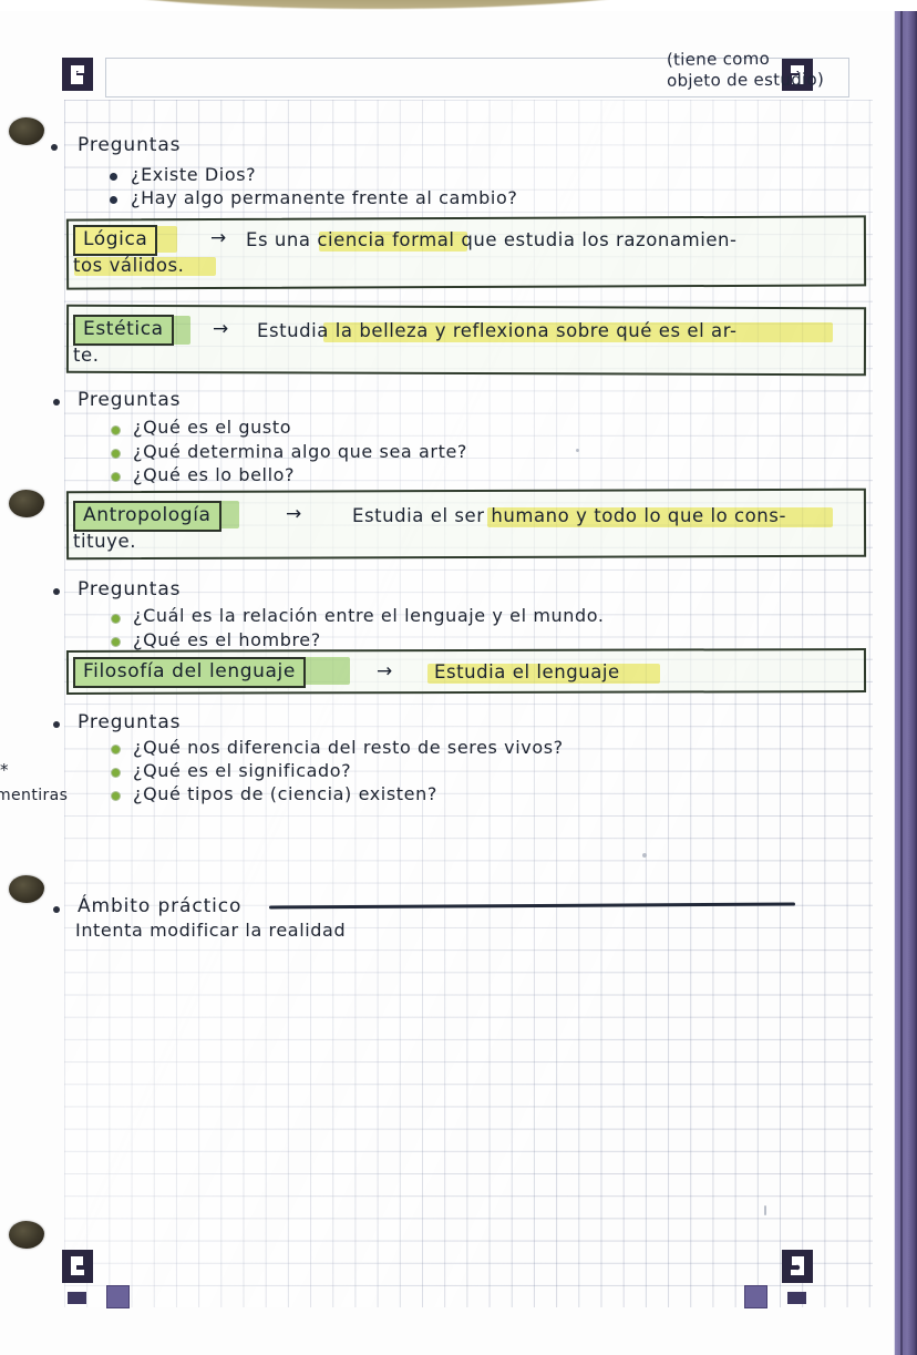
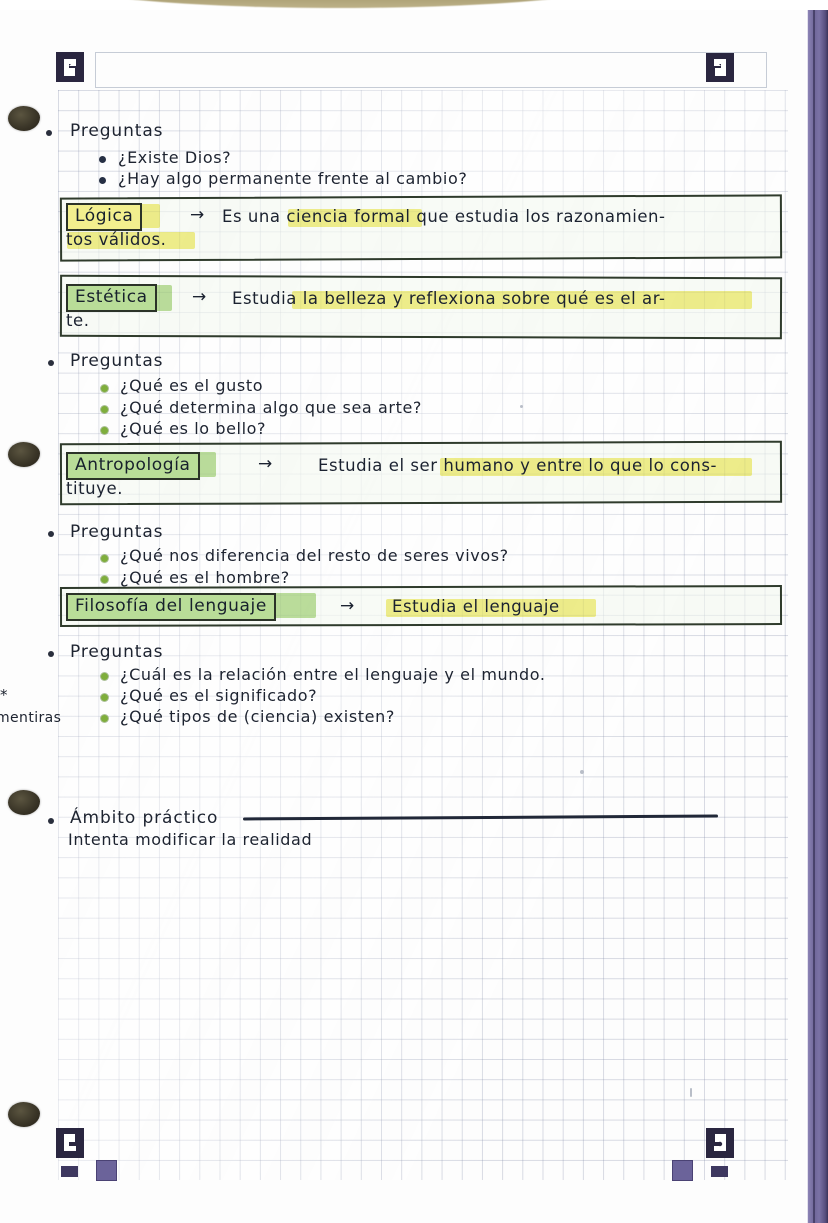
- (tiene como
- objeto de estudio)
  Preguntas
  ¿Existe Dios?
  ¿Hay algo permanente frente al cambio?
  Lógica
  →
  Es una ciencia formal que estudia los razonamien-
  tos válidos.
  Estética
  →
  Estudia la belleza y reflexiona sobre qué es el ar-
  te.
  Preguntas
  ¿Qué es el gusto
  ¿Qué determina algo que sea arte?
  ¿Qué es lo bello?
  Antropología
  →
- Estudia el ser humano y todo lo que lo cons-
+ Estudia el ser humano y entre lo que lo cons-
  tituye.
  Preguntas
- ¿Cuál es la relación entre el lenguaje y el mundo.
+ ¿Qué nos diferencia del resto de seres vivos?
  ¿Qué es el hombre?
  Filosofía del lenguaje
  →
  Estudia el lenguaje
  Preguntas
- ¿Qué nos diferencia del resto de seres vivos?
+ ¿Cuál es la relación entre el lenguaje y el mundo.
  ¿Qué es el significado?
  ¿Qué tipos de (ciencia) existen?
  *
  mentiras
  Ámbito práctico
  Intenta modificar la realidad
